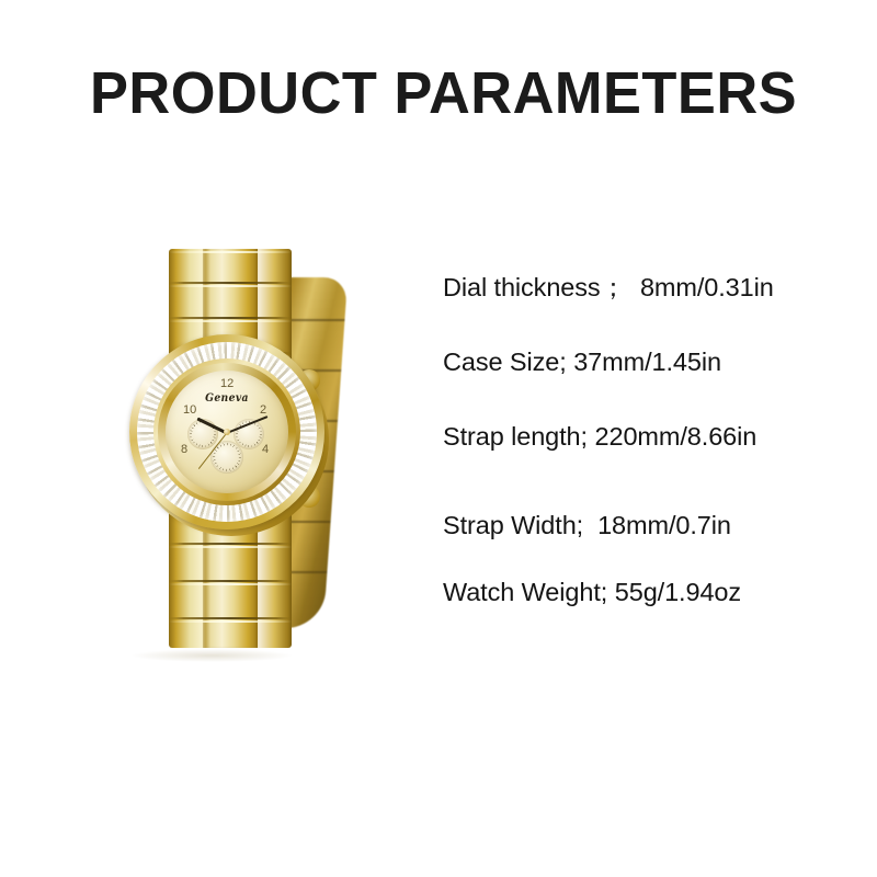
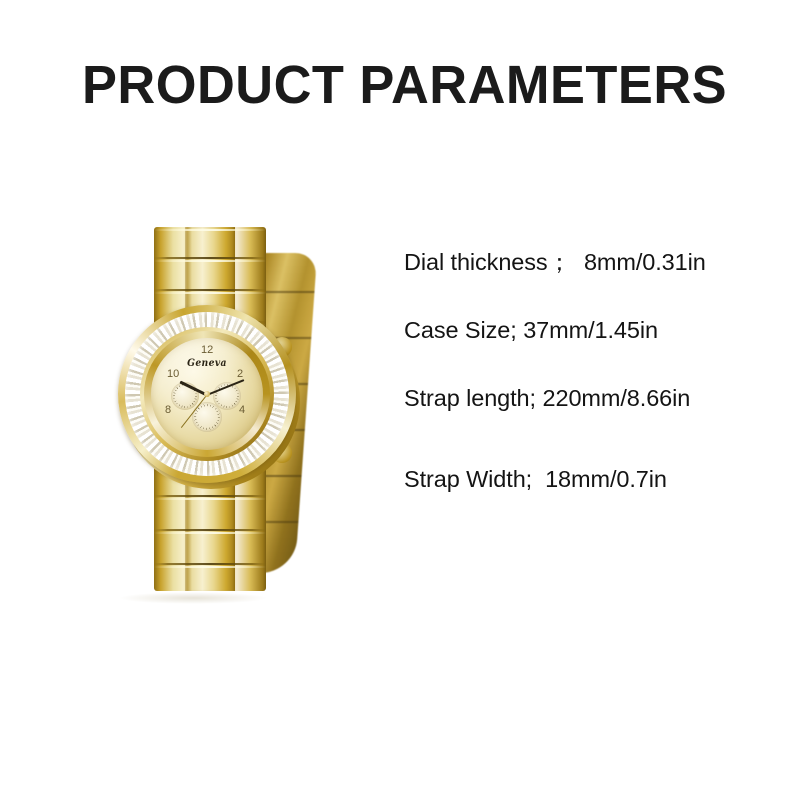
  PRODUCT PARAMETERS
  Geneva
  12
  2
  4
  8
  10
  Dial thickness； 8mm/0.31in
  Case Size; 37mm/1.45in
  Strap length; 220mm/8.66in
  Strap Width; 18mm/0.7in
- Watch Weight; 55g/1.94oz
